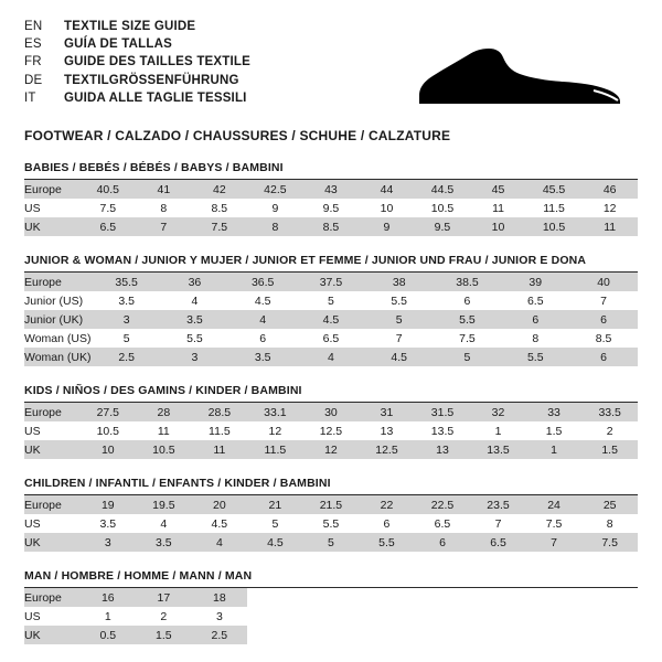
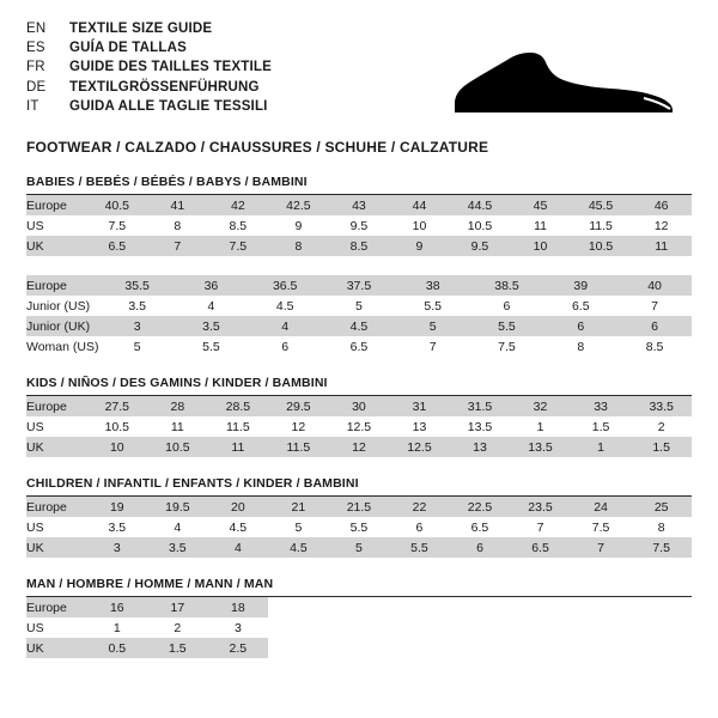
  EN	TEXTILE SIZE GUIDE
  ES	GUÍA DE TALLAS
  FR	GUIDE DES TAILLES TEXTILE
  DE	TEXTILGRÖSSENFÜHRUNG
  IT	GUIDA ALLE TAGLIE TESSILI
  FOOTWEAR / CALZADO / CHAUSSURES / SCHUHE / CALZATURE
  BABIES / BEBÉS / BÉBÉS / BABYS / BAMBINI
  Europe	40.5	41	42	42.5	43	44	44.5	45	45.5	46
  US	7.5	8	8.5	9	9.5	10	10.5	11	11.5	12
  UK	6.5	7	7.5	8	8.5	9	9.5	10	10.5	11
- JUNIOR & WOMAN / JUNIOR Y MUJER / JUNIOR ET FEMME / JUNIOR UND FRAU / JUNIOR E DONA
  Europe	35.5	36	36.5	37.5	38	38.5	39	40
  Junior (US)	3.5	4	4.5	5	5.5	6	6.5	7
  Junior (UK)	3	3.5	4	4.5	5	5.5	6	6
  Woman (US)	5	5.5	6	6.5	7	7.5	8	8.5
- Woman (UK)	2.5	3	3.5	4	4.5	5	5.5	6
  KIDS / NIÑOS / DES GAMINS / KINDER / BAMBINI
- Europe	27.5	28	28.5	33.1	30	31	31.5	32	33	33.5
+ Europe	27.5	28	28.5	29.5	30	31	31.5	32	33	33.5
  US	10.5	11	11.5	12	12.5	13	13.5	1	1.5	2
  UK	10	10.5	11	11.5	12	12.5	13	13.5	1	1.5
  CHILDREN / INFANTIL / ENFANTS / KINDER / BAMBINI
  Europe	19	19.5	20	21	21.5	22	22.5	23.5	24	25
  US	3.5	4	4.5	5	5.5	6	6.5	7	7.5	8
  UK	3	3.5	4	4.5	5	5.5	6	6.5	7	7.5
  MAN / HOMBRE / HOMME / MANN / MAN
  Europe	16	17	18
  US	1	2	3
  UK	0.5	1.5	2.5
